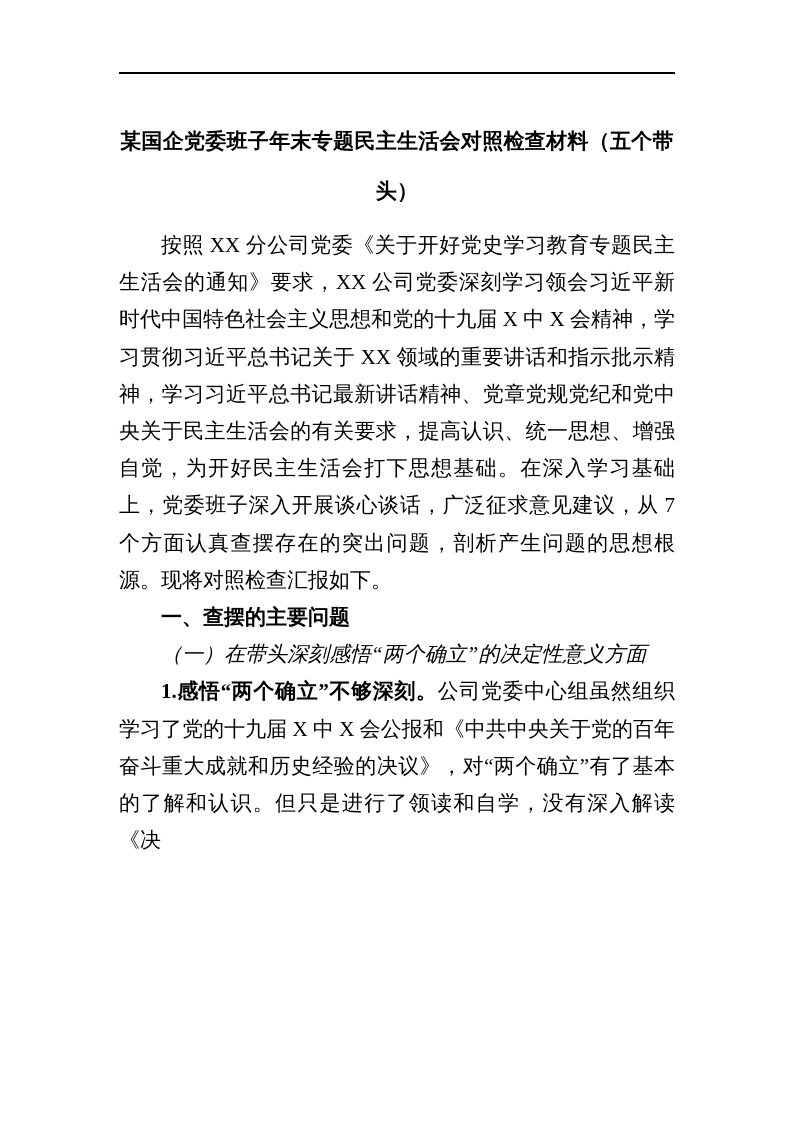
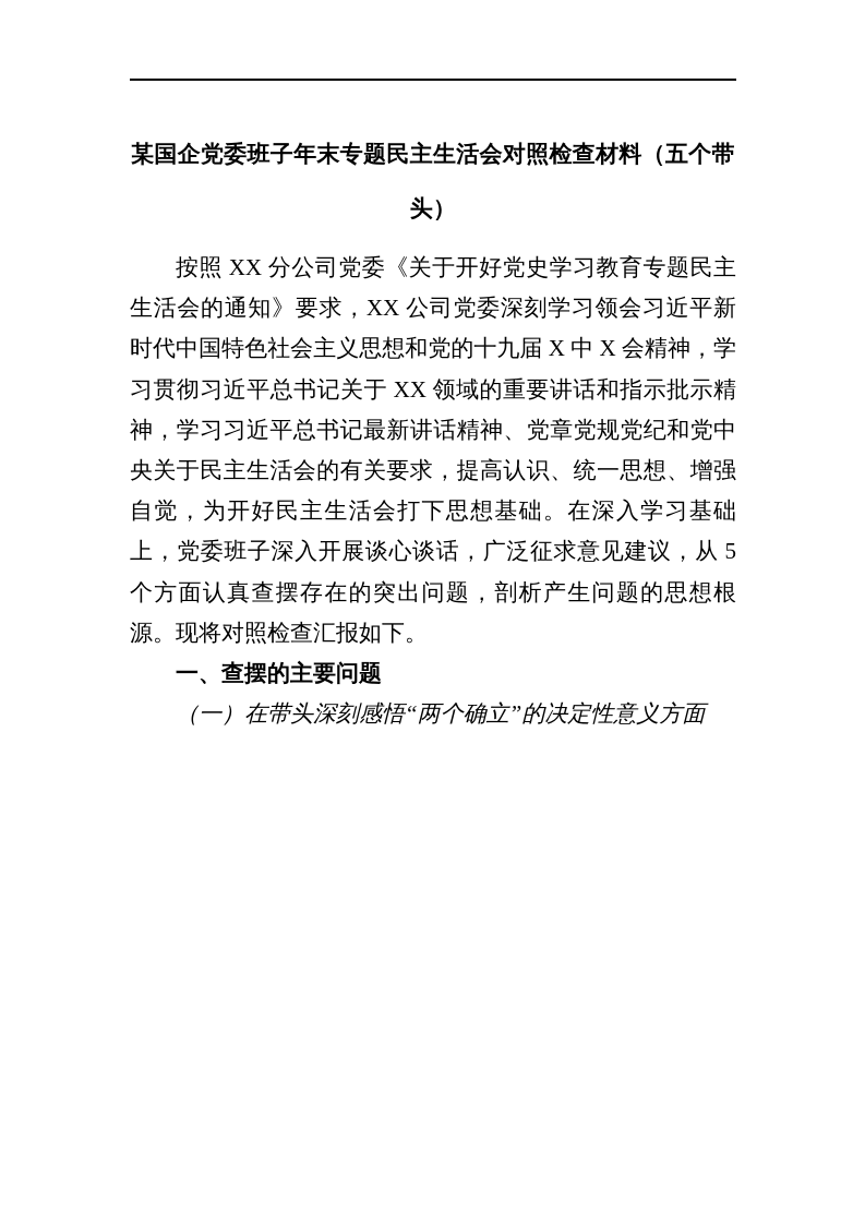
  某国企党委班子年末专题民主生活会对照检查材料（五个带头）
- 按照 XX 分公司党委《关于开好党史学习教育专题民主生活会的通知》要求，XX 公司党委深刻学习领会习近平新时代中国特色社会主义思想和党的十九届 X 中 X 会精神，学习贯彻习近平总书记关于 XX 领域的重要讲话和指示批示精神，学习习近平总书记最新讲话精神、党章党规党纪和党中央关于民主生活会的有关要求，提高认识、统一思想、增强自觉，为开好民主生活会打下思想基础。在深入学习基础上，党委班子深入开展谈心谈话，广泛征求意见建议，从 7 个方面认真查摆存在的突出问题，剖析产生问题的思想根源。现将对照检查汇报如下。
+ 按照 XX 分公司党委《关于开好党史学习教育专题民主生活会的通知》要求，XX 公司党委深刻学习领会习近平新时代中国特色社会主义思想和党的十九届 X 中 X 会精神，学习贯彻习近平总书记关于 XX 领域的重要讲话和指示批示精神，学习习近平总书记最新讲话精神、党章党规党纪和党中央关于民主生活会的有关要求，提高认识、统一思想、增强自觉，为开好民主生活会打下思想基础。在深入学习基础上，党委班子深入开展谈心谈话，广泛征求意见建议，从 5 个方面认真查摆存在的突出问题，剖析产生问题的思想根源。现将对照检查汇报如下。
  一、查摆的主要问题
  （一）在带头深刻感悟“两个确立”的决定性意义方面
- 1.感悟“两个确立”不够深刻。公司党委中心组虽然组织学习了党的十九届 X 中 X 会公报和《中共中央关于党的百年奋斗重大成就和历史经验的决议》，对“两个确立”有了基本的了解和认识。但只是进行了领读和自学，没有深入解读《决
